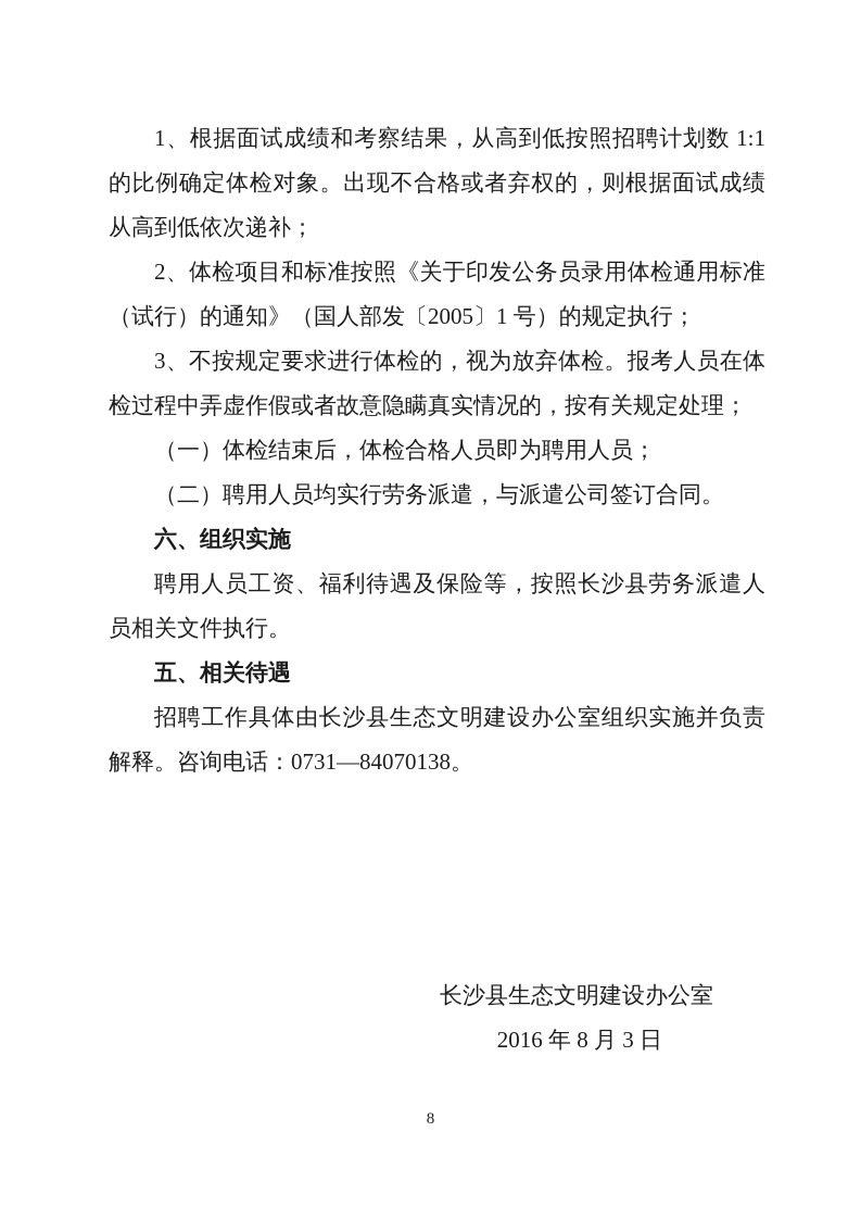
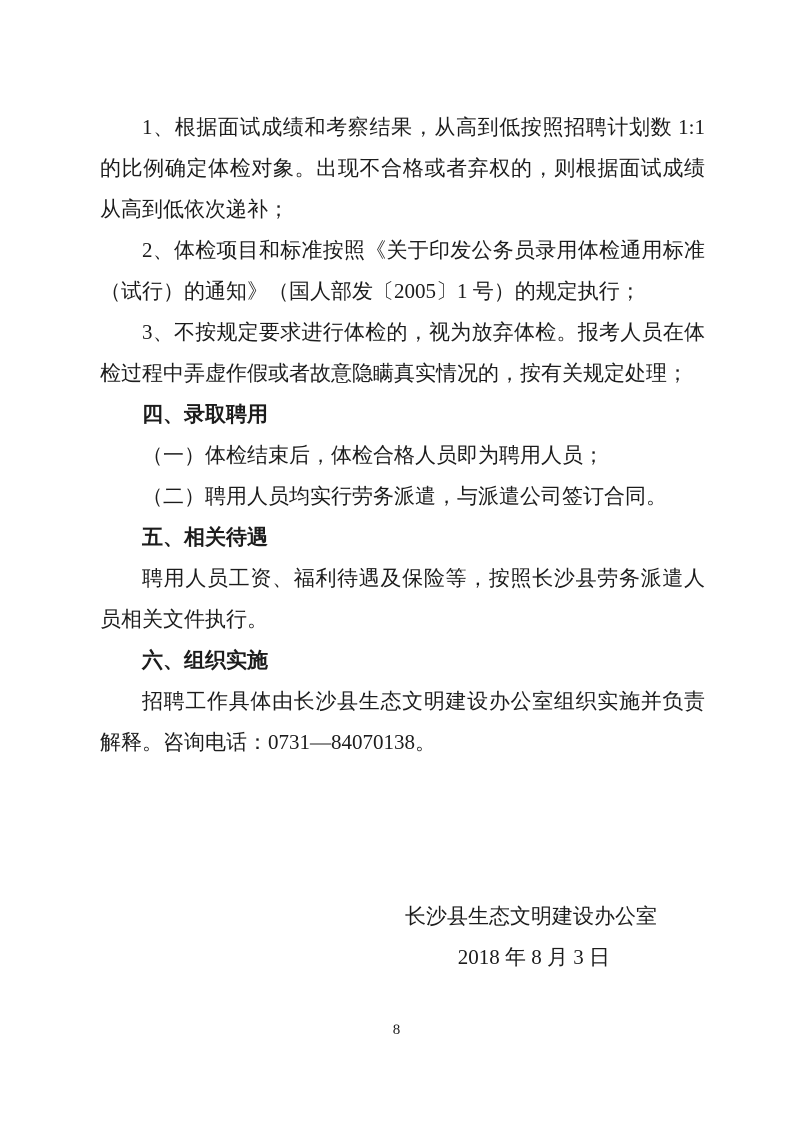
  1、根据面试成绩和考察结果，从高到低按照招聘计划数 1:1 的比例确定体检对象。出现不合格或者弃权的，则根据面试成绩从高到低依次递补；
  2、体检项目和标准按照《关于印发公务员录用体检通用标准（试行）的通知》（国人部发〔2005〕1 号）的规定执行；
  3、不按规定要求进行体检的，视为放弃体检。报考人员在体检过程中弄虚作假或者故意隐瞒真实情况的，按有关规定处理；
+ 四、录取聘用
  （一）体检结束后，体检合格人员即为聘用人员；
  （二）聘用人员均实行劳务派遣，与派遣公司签订合同。
- 六、组织实施
+ 五、相关待遇
  聘用人员工资、福利待遇及保险等，按照长沙县劳务派遣人员相关文件执行。
- 五、相关待遇
+ 六、组织实施
  招聘工作具体由长沙县生态文明建设办公室组织实施并负责解释。咨询电话：0731—84070138。
  长沙县生态文明建设办公室
- 2016 年 8 月 3 日
+ 2018 年 8 月 3 日
  8
